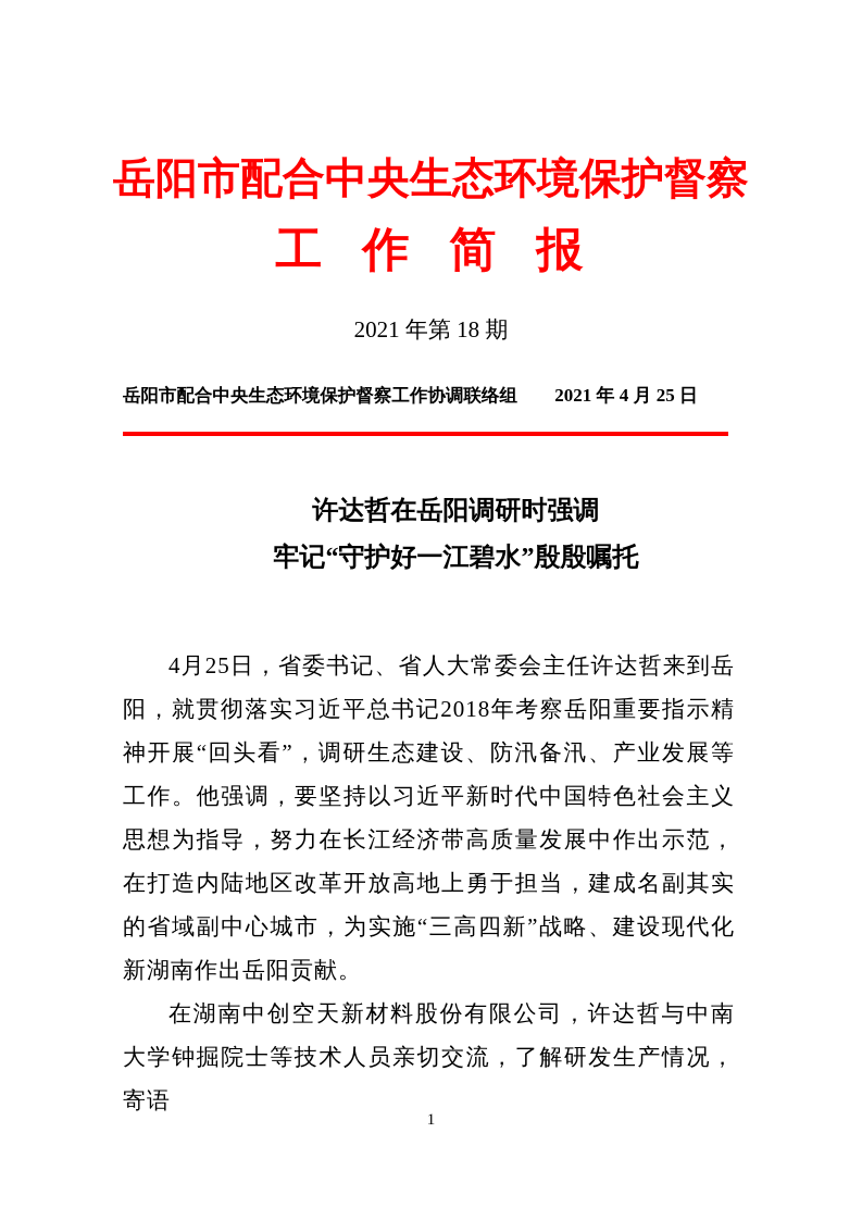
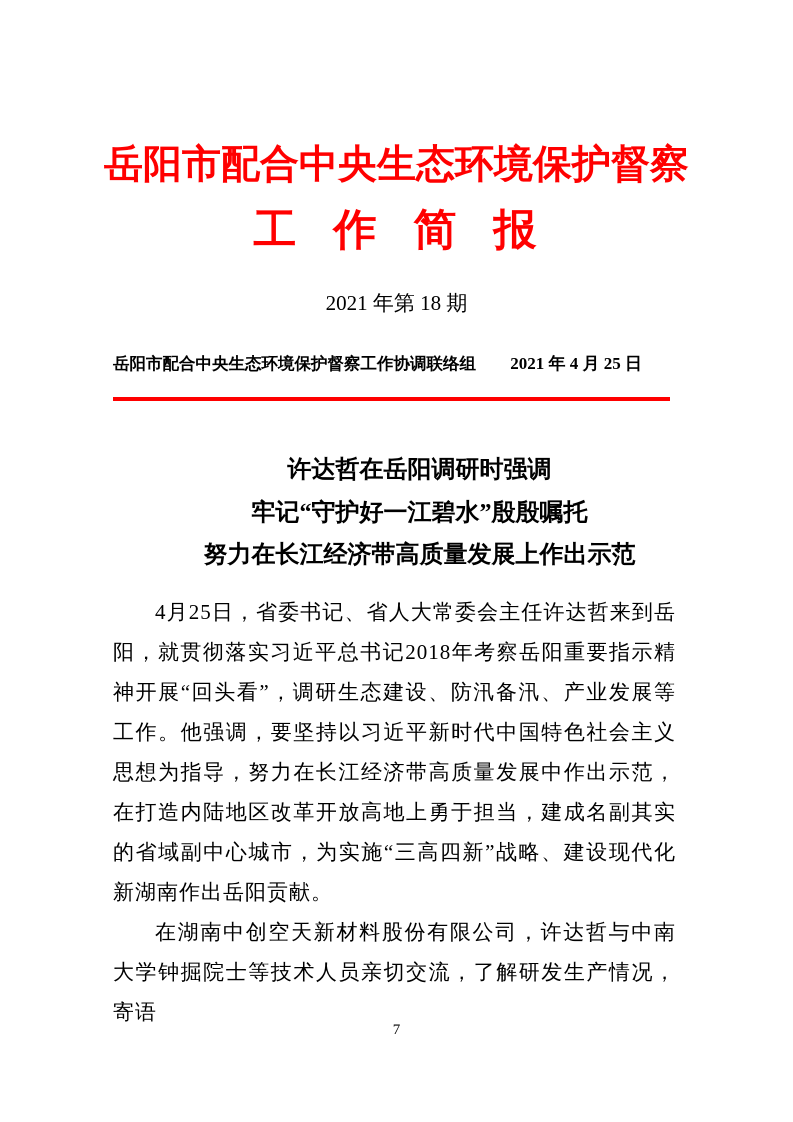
  岳阳市配合中央生态环境保护督察
  工作简报
  2021 年第 18 期
  岳阳市配合中央生态环境保护督察工作协调联络组
  2021 年 4 月 25 日
  许达哲在岳阳调研时强调
  牢记“守护好一江碧水”殷殷嘱托
+ 努力在长江经济带高质量发展上作出示范
  4月25日，省委书记、省人大常委会主任许达哲来到岳阳，就贯彻落实习近平总书记2018年考察岳阳重要指示精神开展“回头看”，调研生态建设、防汛备汛、产业发展等工作。他强调，要坚持以习近平新时代中国特色社会主义思想为指导，努力在长江经济带高质量发展中作出示范，在打造内陆地区改革开放高地上勇于担当，建成名副其实的省域副中心城市，为实施“三高四新”战略、建设现代化新湖南作出岳阳贡献。
  在湖南中创空天新材料股份有限公司，许达哲与中南大学钟掘院士等技术人员亲切交流，了解研发生产情况，寄语
- 1
+ 7
